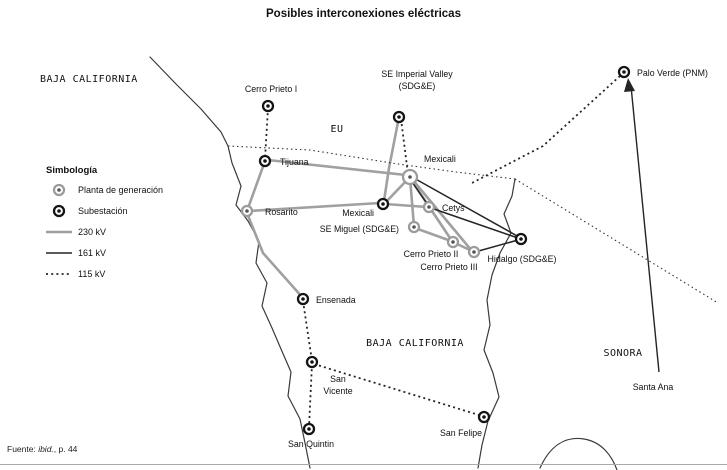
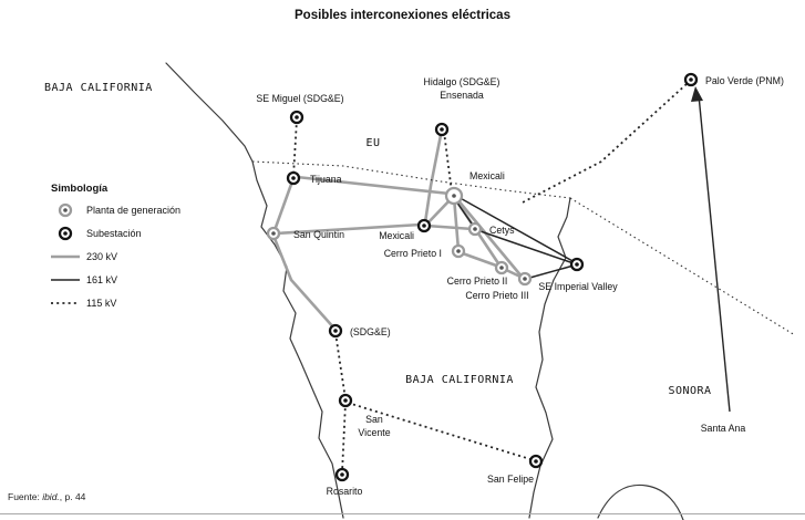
  Posibles interconexiones eléctricas
- Cerro Prieto I
+ SE Miguel (SDG&E)
- SE Imperial Valley
+ Hidalgo (SDG&E)
- (SDG&E)
+ Ensenada
  Palo Verde (PNM)
  Tijuana
- Rosarito
+ San Quintin
  Mexicali
  Mexicali
  Cetys
- SE Miguel (SDG&E)
+ Cerro Prieto I
  Cerro Prieto II
  Cerro Prieto III
- Hidalgo (SDG&E)
+ SE Imperial Valley
- Ensenada
+ (SDG&E)
  San
  Vicente
- San Quintin
+ Rosarito
  San Felipe
  Santa Ana
  BAJA CALIFORNIA
  EU
  BAJA CALIFORNIA
  SONORA
  Simbología
  Planta de generación
  Subestación
  230 kV
  161 kV
  115 kV
  Fuente: ibid., p. 44
